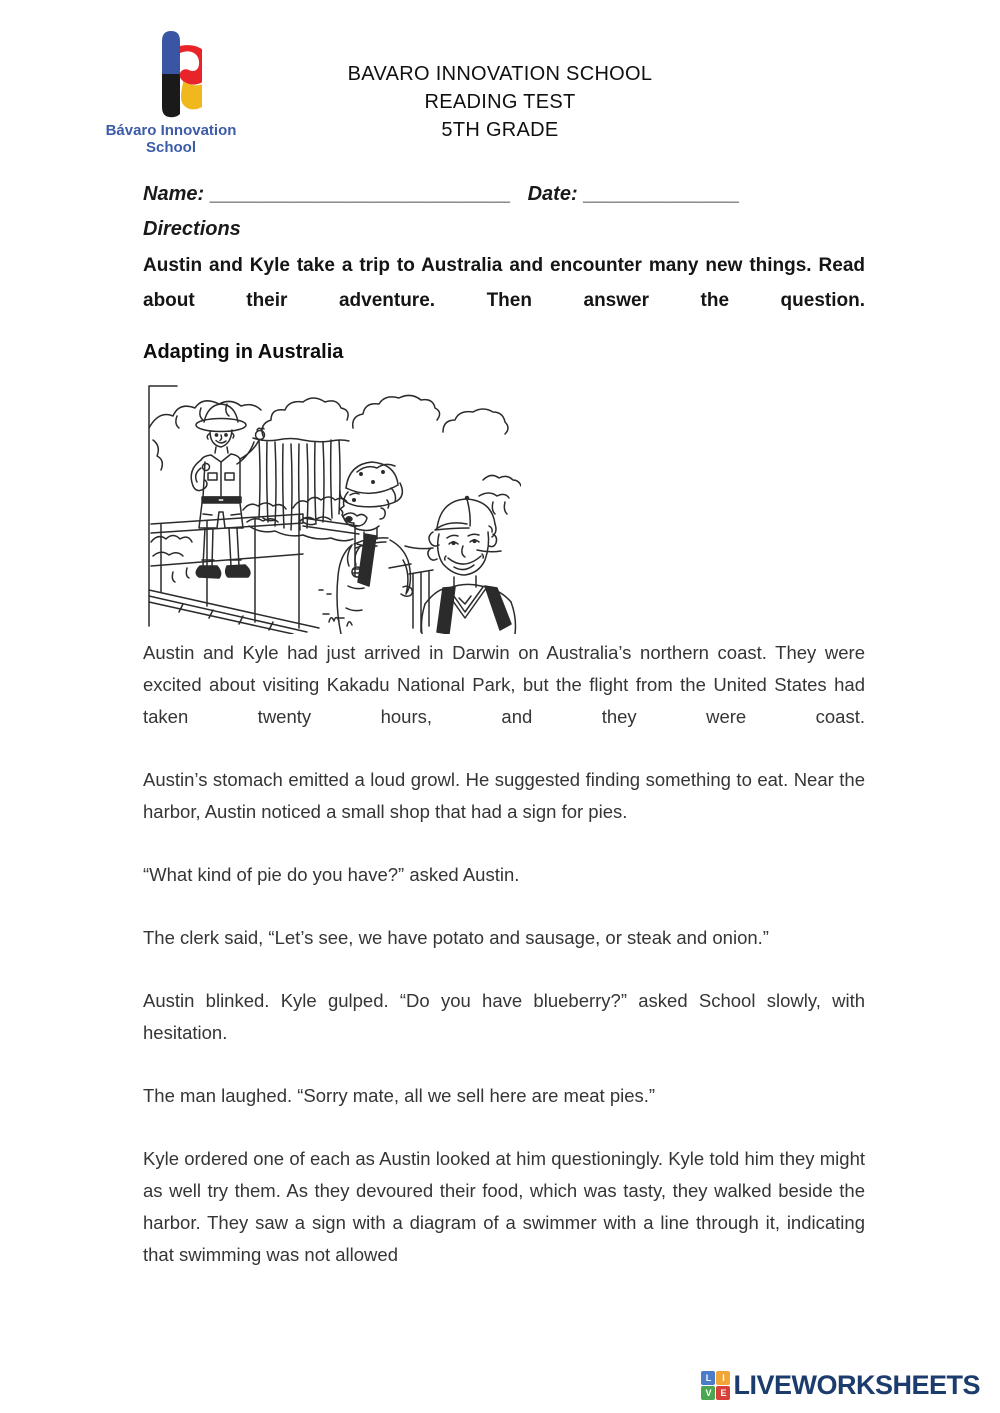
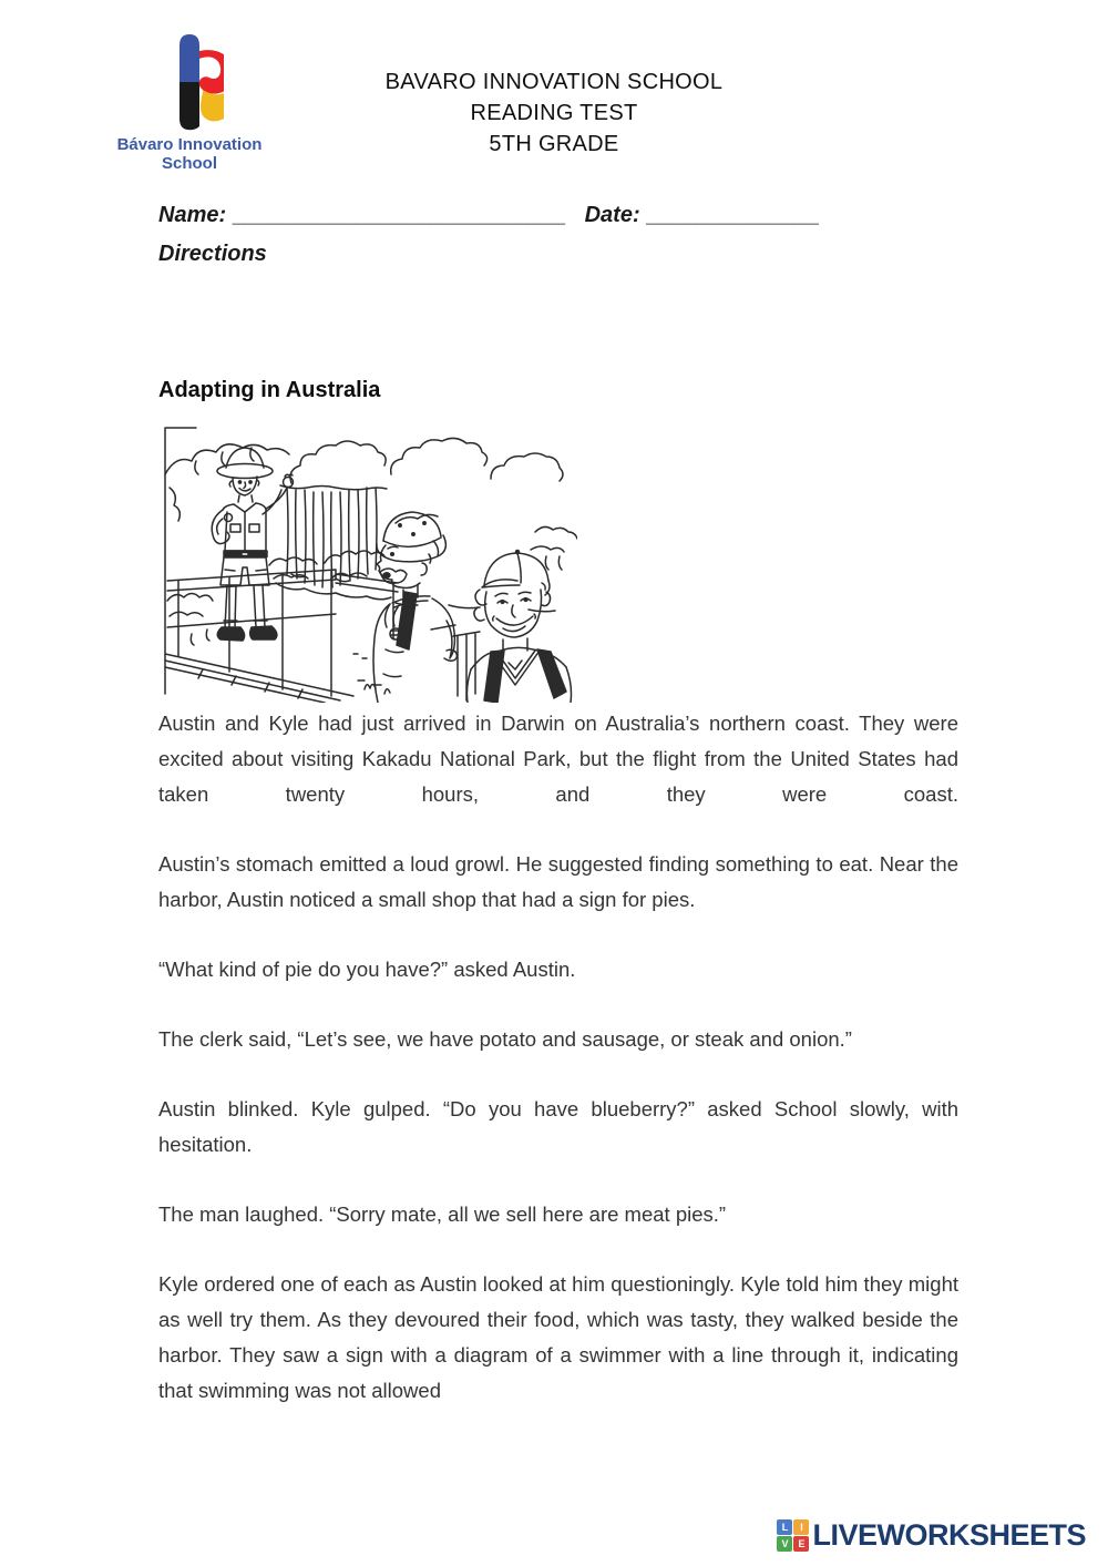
  Bávaro Innovation
  School
  BAVARO INNOVATION SCHOOL
  READING TEST
  5TH GRADE
  Name: ___________________________ Date: ______________
  Directions
- Austin and Kyle take a trip to Australia and encounter many new things. Read about their adventure. Then answer the question.
  Adapting in Australia
  Austin and Kyle had just arrived in Darwin on Australia’s northern coast. They were excited about visiting Kakadu National Park, but the flight from the United States had taken twenty hours, and they were coast.
  Austin’s stomach emitted a loud growl. He suggested finding something to eat. Near the harbor, Austin noticed a small shop that had a sign for pies.
  “What kind of pie do you have?” asked Austin.
  The clerk said, “Let’s see, we have potato and sausage, or steak and onion.”
  Austin blinked. Kyle gulped. “Do you have blueberry?” asked School slowly, with hesitation.
  The man laughed. “Sorry mate, all we sell here are meat pies.”
  Kyle ordered one of each as Austin looked at him questioningly. Kyle told him they might as well try them. As they devoured their food, which was tasty, they walked beside the harbor. They saw a sign with a diagram of a swimmer with a line through it, indicating that swimming was not allowed
  L
  I
  V
  E
  LIVEWORKSHEETS
